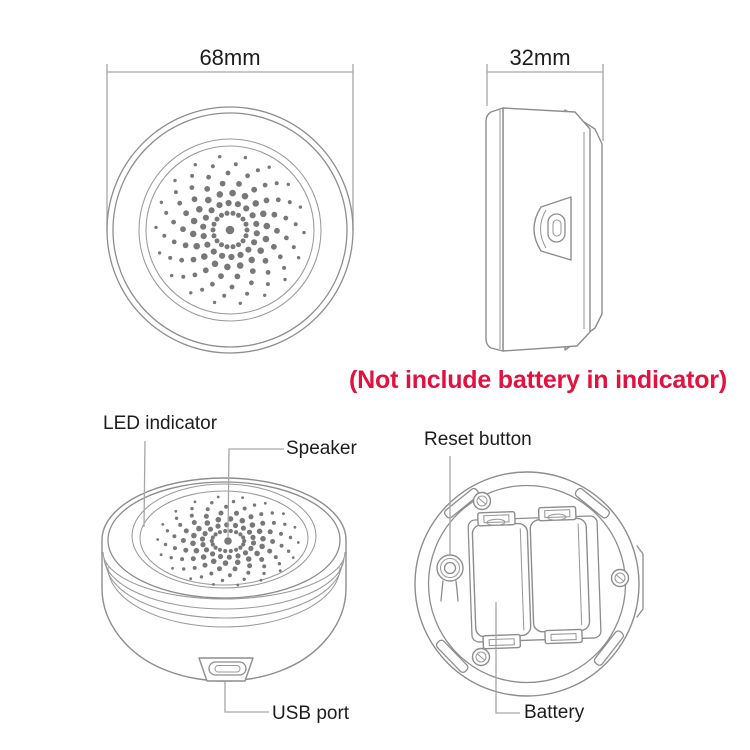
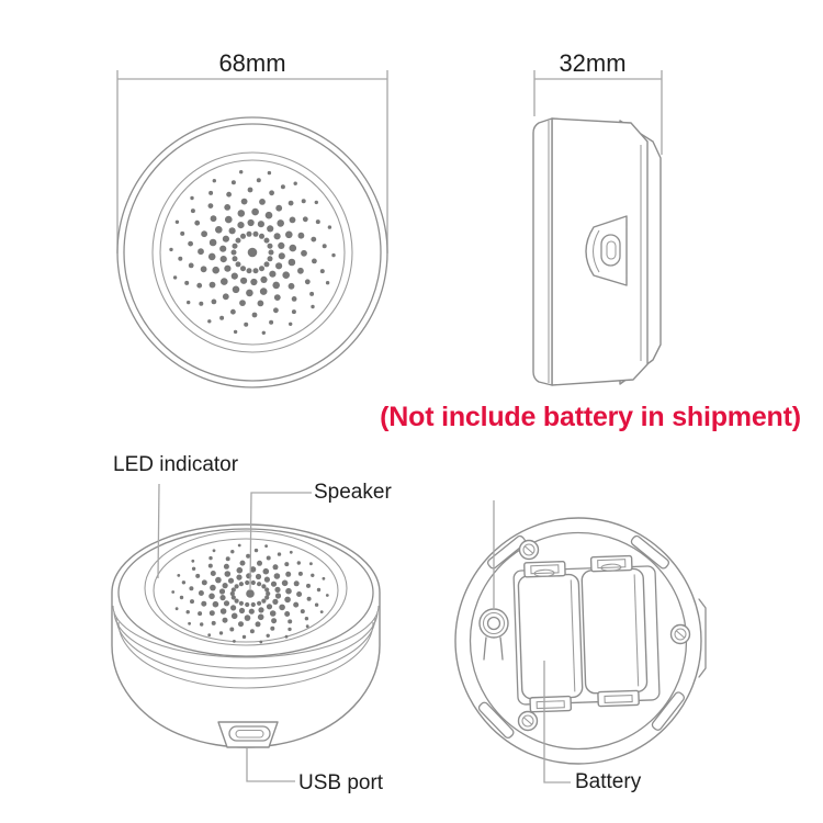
  68mm
  32mm
- (Not include battery in indicator)
+ (Not include battery in shipment)
  LED indicator
  Speaker
  USB port
- Reset button
  Battery
